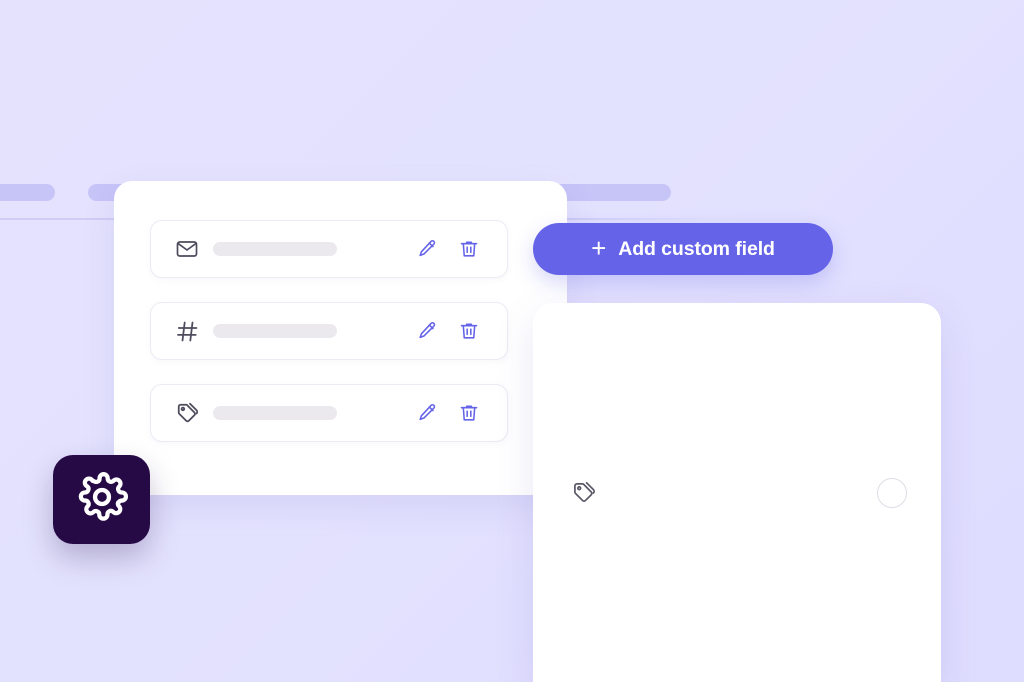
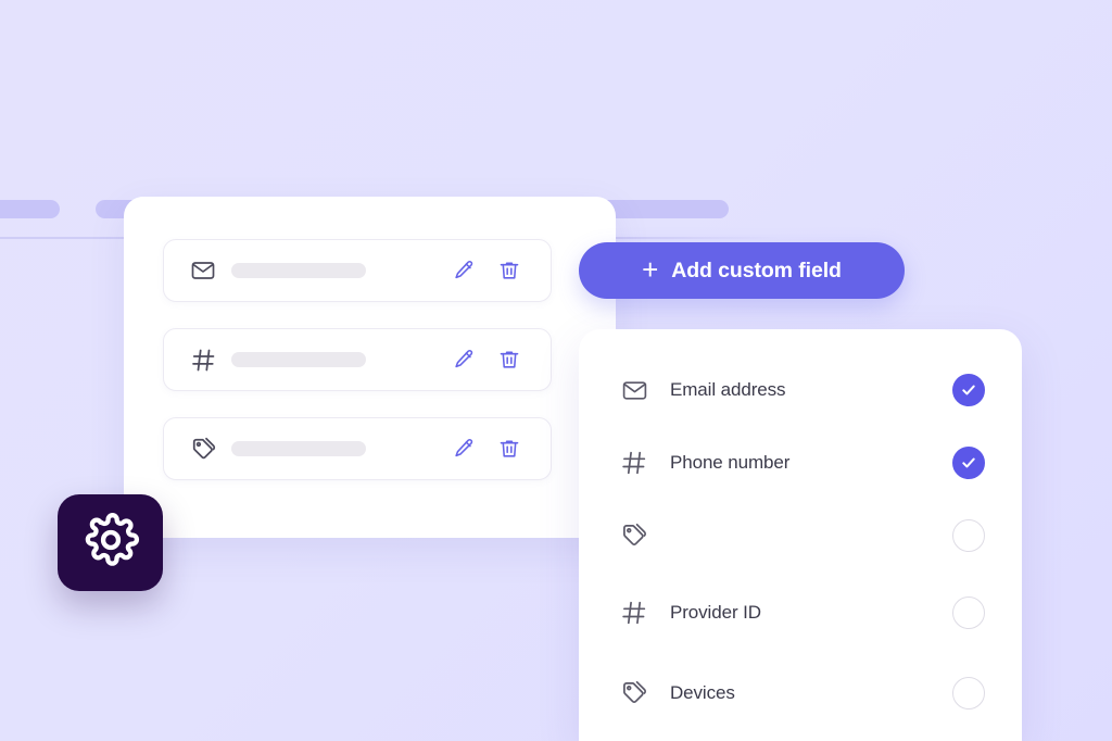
  +
  Add custom field
+ Email address
+ Phone number
+ Provider ID
+ Devices
